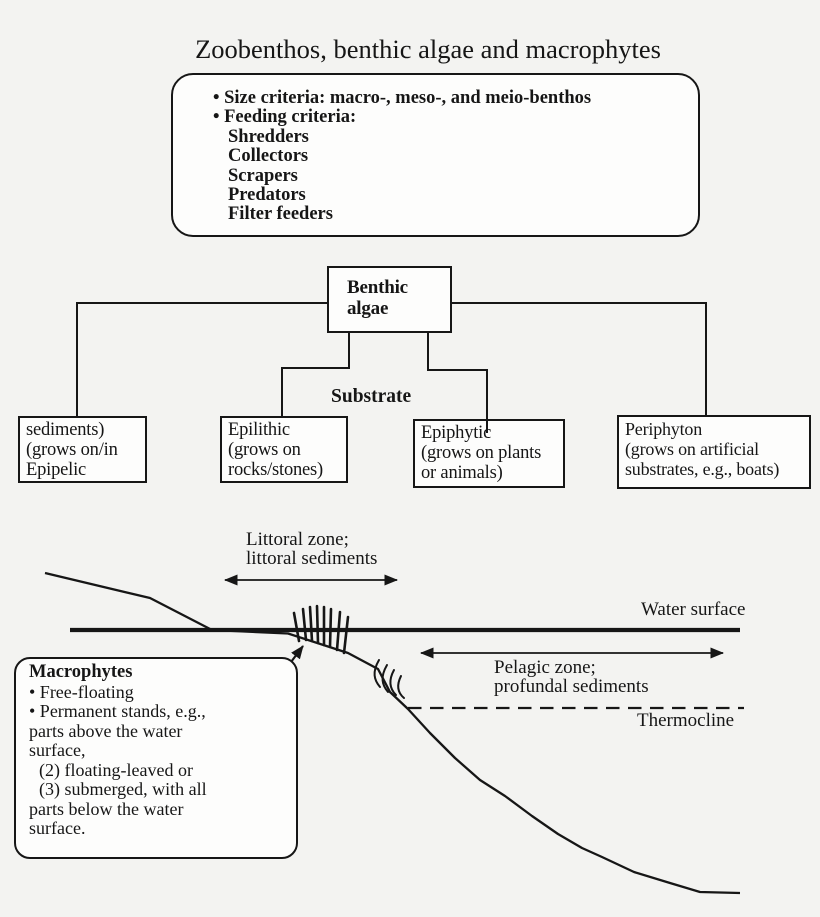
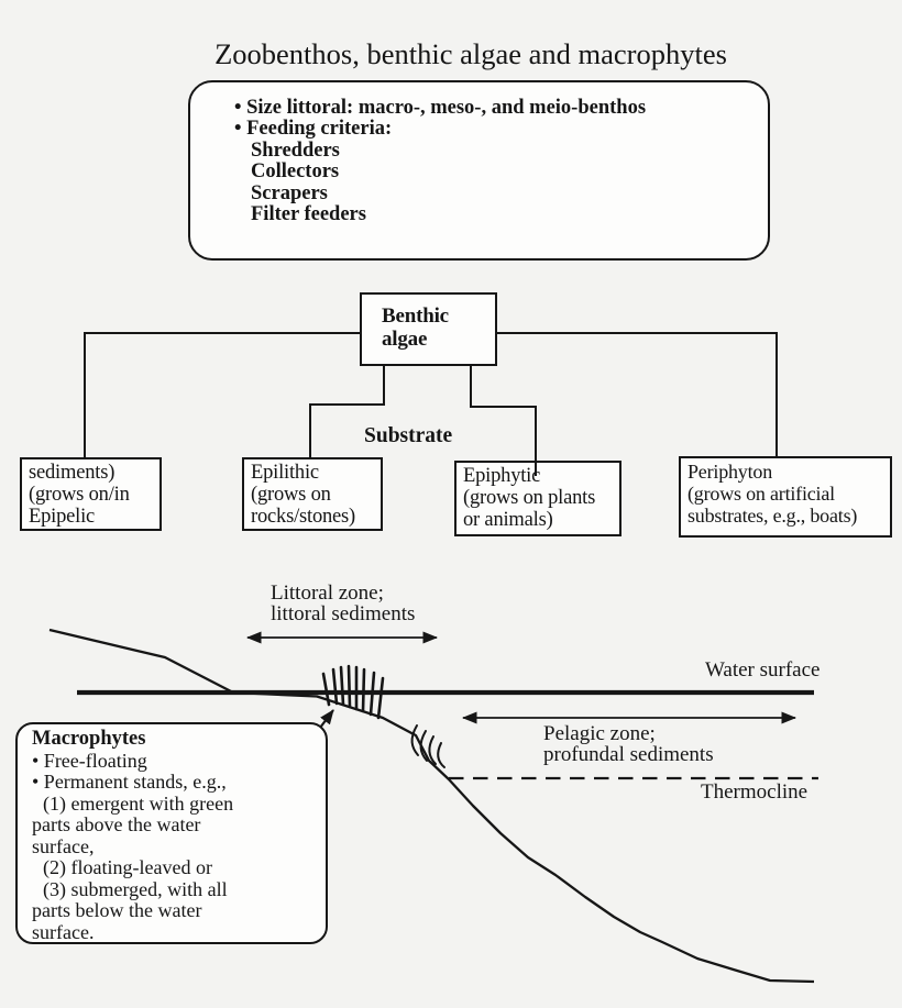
  Zoobenthos, benthic algae and macrophytes
- • Size criteria: macro-, meso-, and meio-benthos
+ • Size littoral: macro-, meso-, and meio-benthos
  • Feeding criteria:
  Shredders
  Collectors
  Scrapers
- Predators
  Filter feeders
  Benthic
  algae
  Substrate
  sediments)
  (grows on/in
  Epipelic
  Epilithic
  (grows on
  rocks/stones)
  Epiphytic
  (grows on plants
  or animals)
  Periphyton
  (grows on artificial
  substrates, e.g., boats)
  Littoral zone;
  littoral sediments
  Water surface
  Pelagic zone;
  profundal sediments
  Thermocline
  Macrophytes
  • Free-floating
  • Permanent stands, e.g.,
+ (1) emergent with green
  parts above the water
  surface,
  (2) floating-leaved or
  (3) submerged, with all
  parts below the water
  surface.
